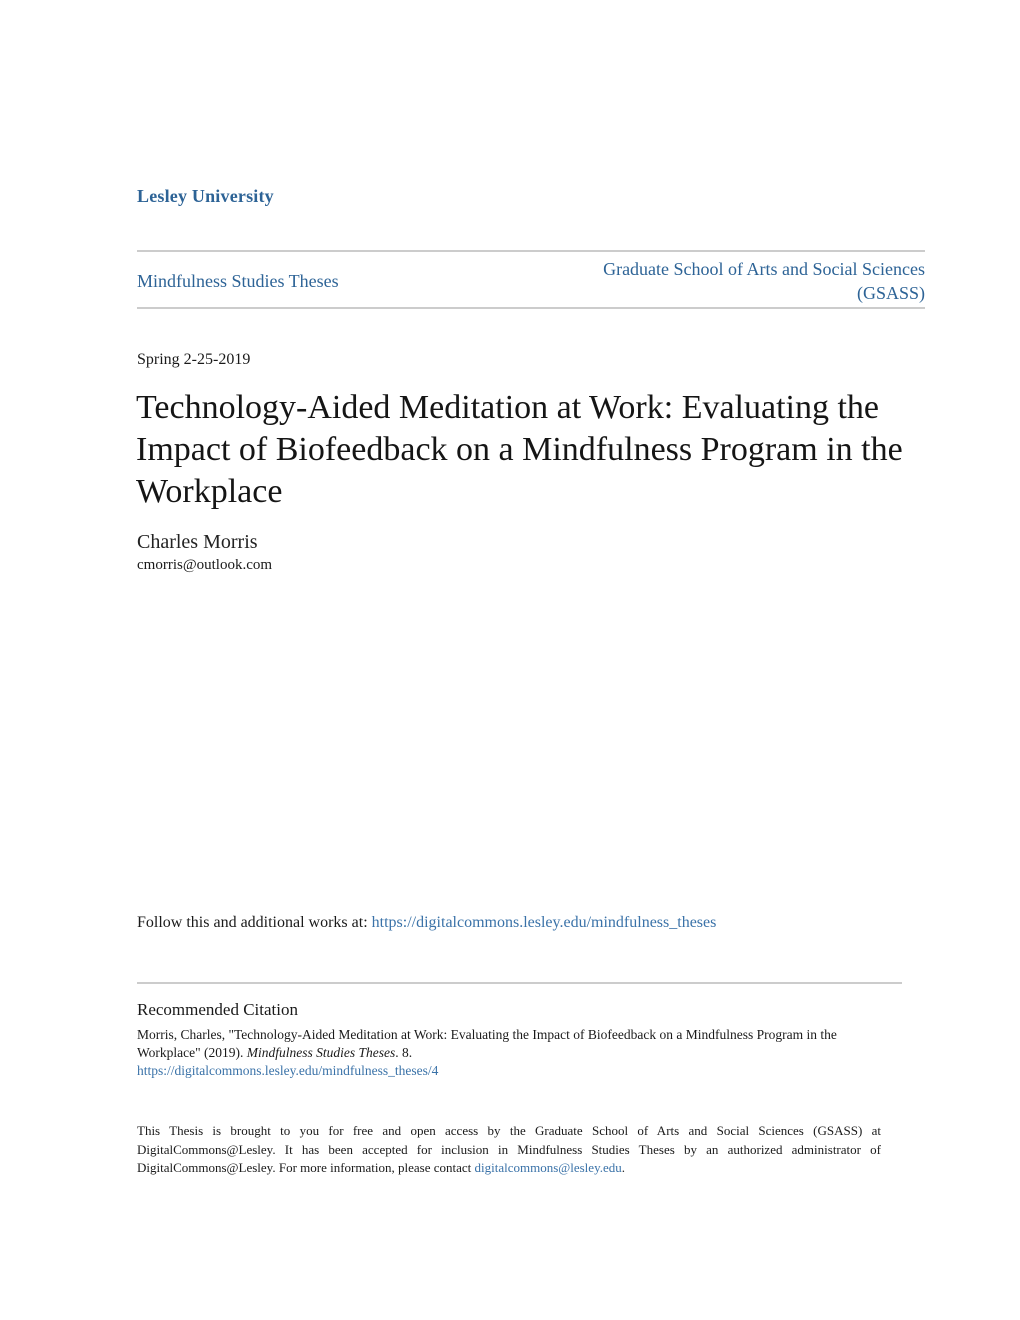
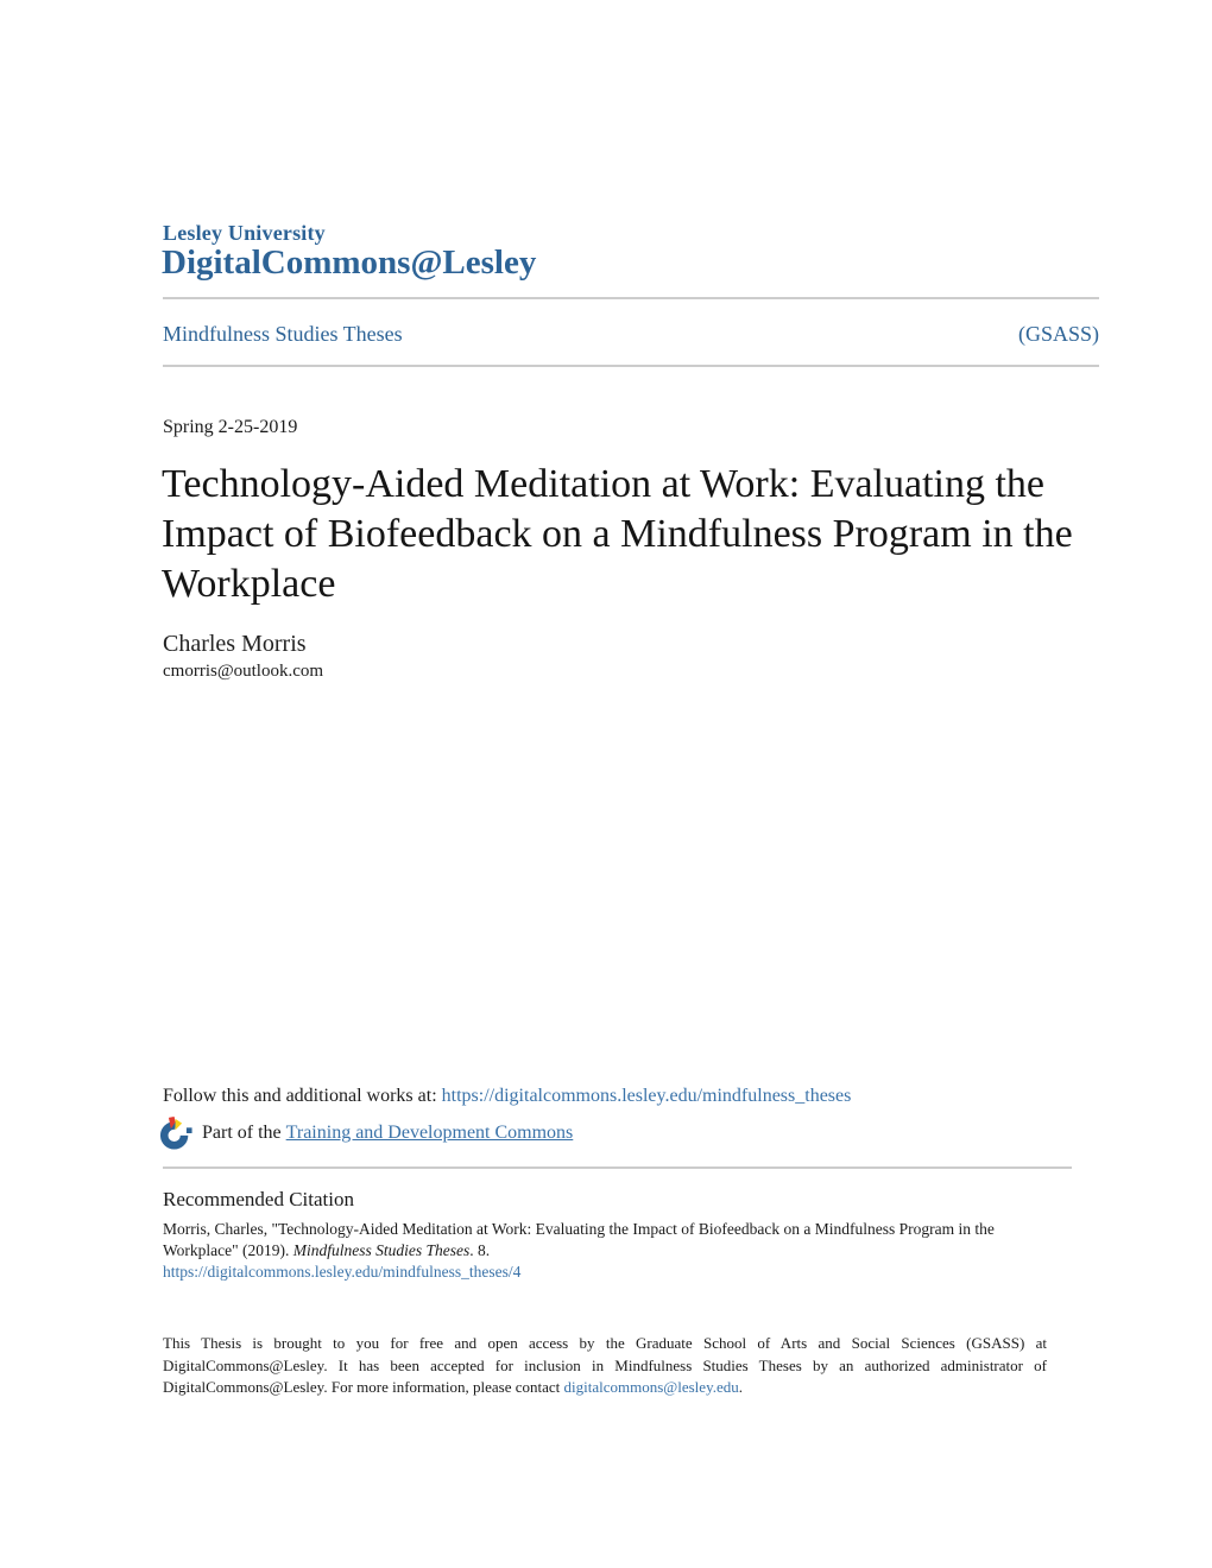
  Lesley University
+ DigitalCommons@Lesley
  Mindfulness Studies Theses
- Graduate School of Arts and Social Sciences
  (GSASS)
  Spring 2-25-2019
  Technology-Aided Meditation at Work: Evaluating the Impact of Biofeedback on a Mindfulness Program in the Workplace
  Charles Morris
  cmorris@outlook.com
  Follow this and additional works at: https://digitalcommons.lesley.edu/mindfulness_theses
+ Part of the
+ Training and Development Commons
  Recommended Citation
  Morris, Charles, "Technology-Aided Meditation at Work: Evaluating the Impact of Biofeedback on a Mindfulness Program in the Workplace" (2019). Mindfulness Studies Theses. 8.
  https://digitalcommons.lesley.edu/mindfulness_theses/4
  This Thesis is brought to you for free and open access by the Graduate School of Arts and Social Sciences (GSASS) at DigitalCommons@Lesley. It has been accepted for inclusion in Mindfulness Studies Theses by an authorized administrator of DigitalCommons@Lesley. For more information, please contact digitalcommons@lesley.edu.
